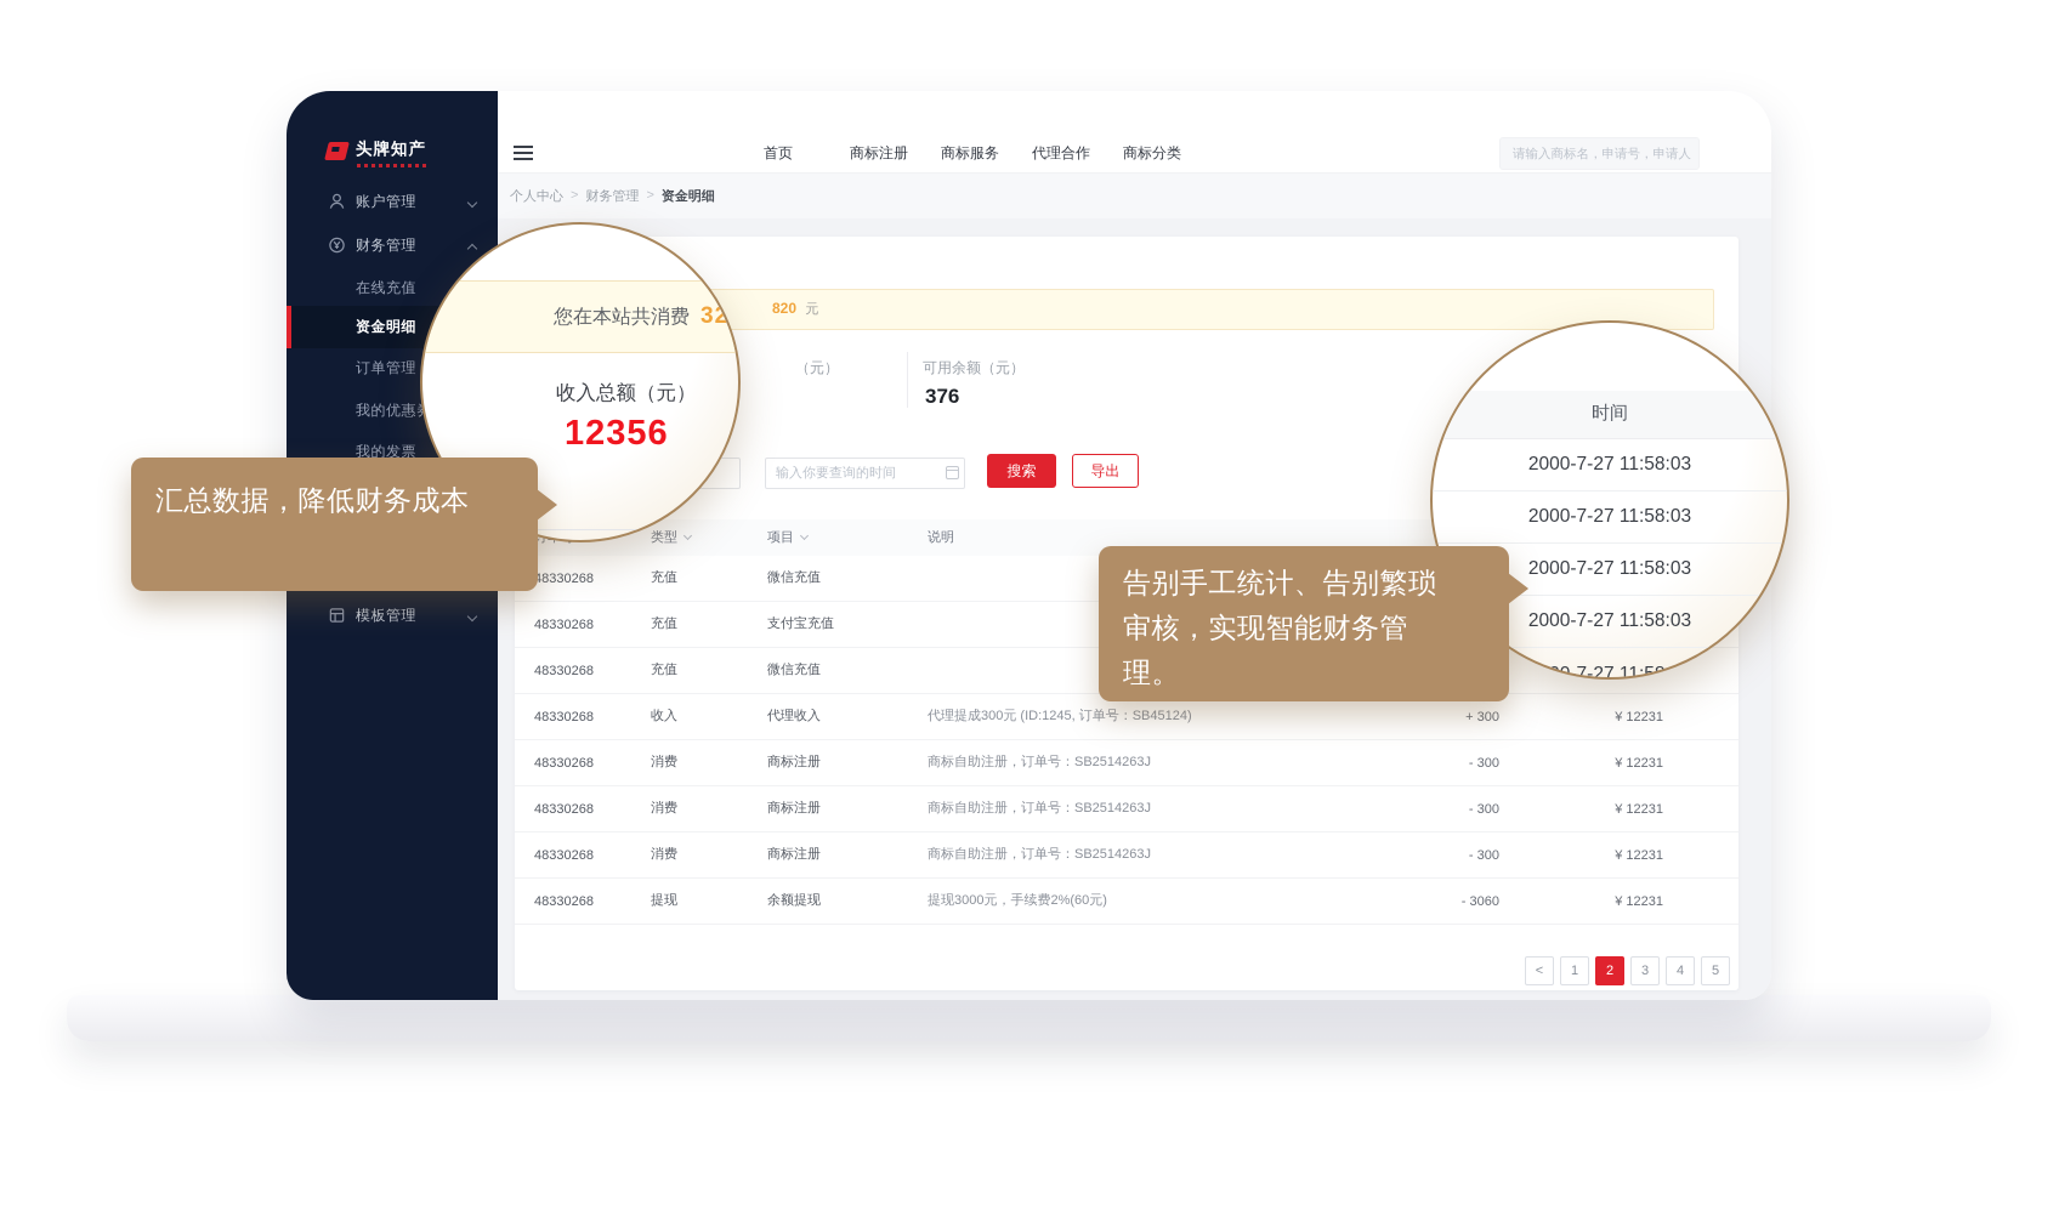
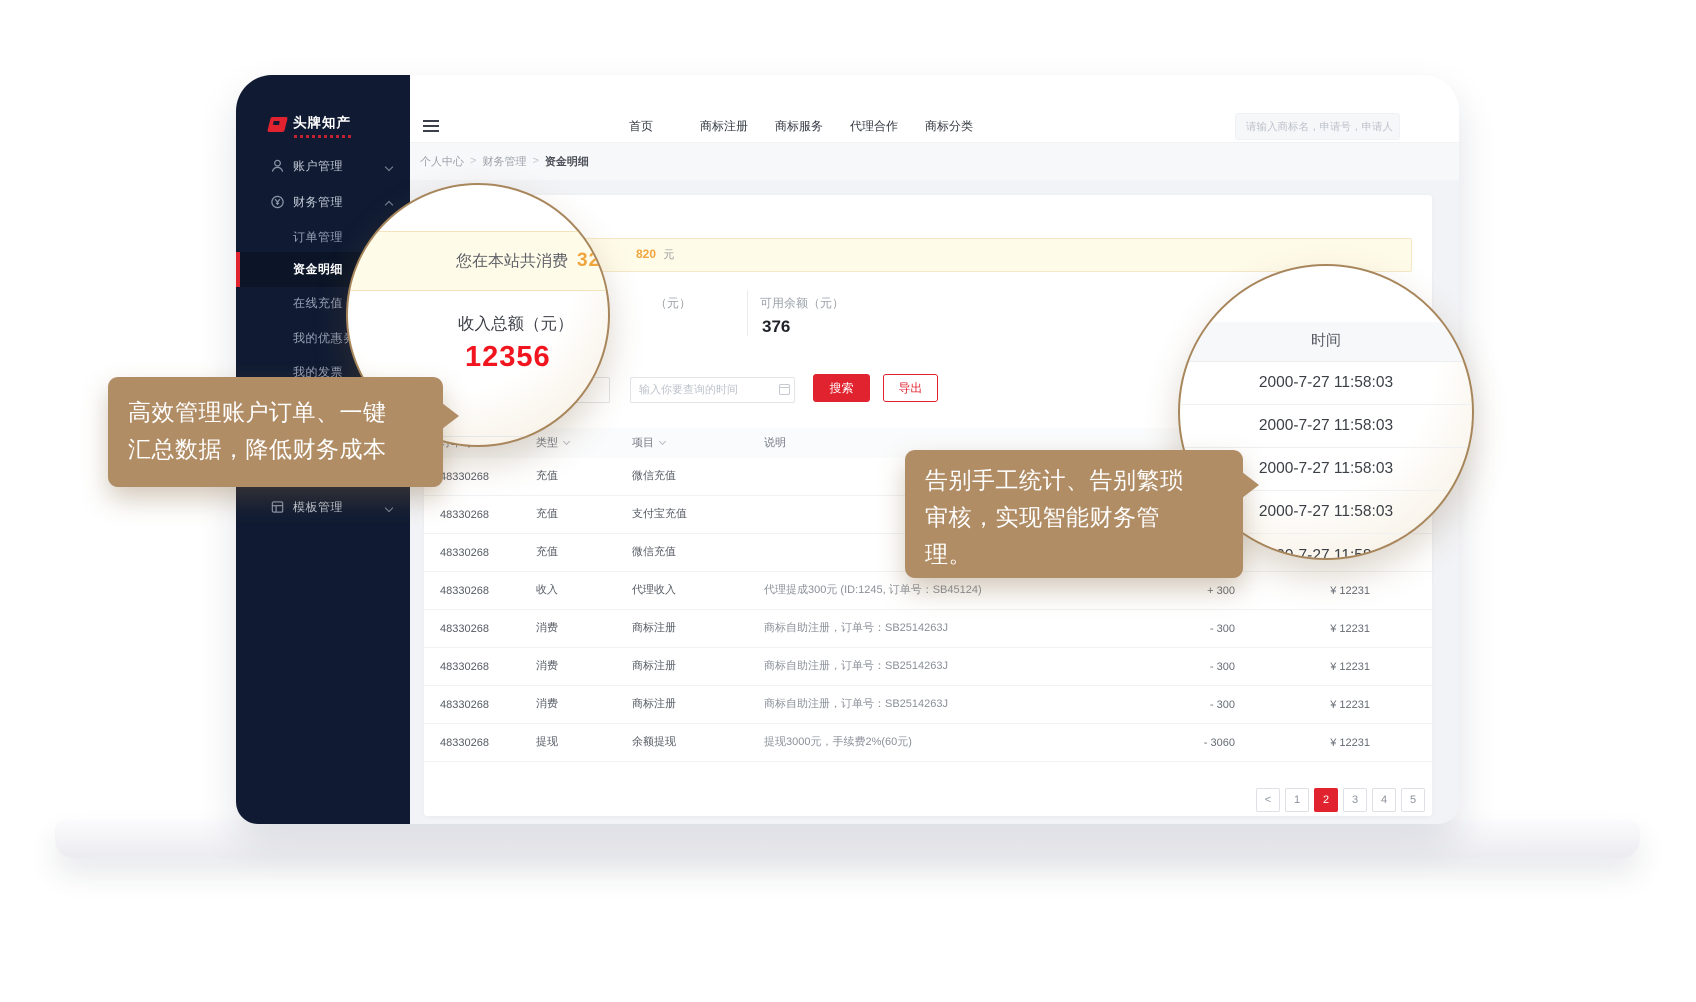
  头牌知产
  账户管理
  财务管理
- 在线充值
+ 订单管理
  资金明细
- 订单管理
+ 在线充值
  我的优惠
  我的发票
  模板管理
  首页
  商标注册
  商标服务
  代理合作
  商标分类
  请输入商标名，申请号，申请人
  个人中心
  >
  财务管理
  >
  资金明细
  820 元
  （元）
  可用余额（元）
  376
  输入你要查询的时间
  搜索
  导出
  类型
  项目
  说明
  48330268
  充值
  微信充值
  48330268
  充值
  支付宝充值
  48330268
  充值
  微信充值
  48330268
  收入
  代理收入
  代理提成300元 (ID:1245, 订单号：SB45124)
  + 300
  ¥ 12231
  48330268
  消费
  商标注册
  商标自助注册，订单号：SB2514263J
  - 300
  ¥ 12231
  48330268
  消费
  商标注册
  商标自助注册，订单号：SB2514263J
  - 300
  ¥ 12231
  48330268
  消费
  商标注册
  商标自助注册，订单号：SB2514263J
  - 300
  ¥ 12231
  48330268
  提现
  余额提现
  提现3000元，手续费2%(60元)
  - 3060
  ¥ 12231
  <
  1
  2
  3
  4
  5
  您在本站共消费
  收入总额（元）
  12356
  时间
  2000-7-27 11:58:03
  2000-7-27 11:58:03
  2000-7-27 11:58:03
  2000-7-27 11:58:03
  2000-7-27 11:58:03
+ 高效管理账户订单、一键
  汇总数据，降低财务成本
  告别手工统计、告别繁琐
  审核，实现智能财务管
  理。
